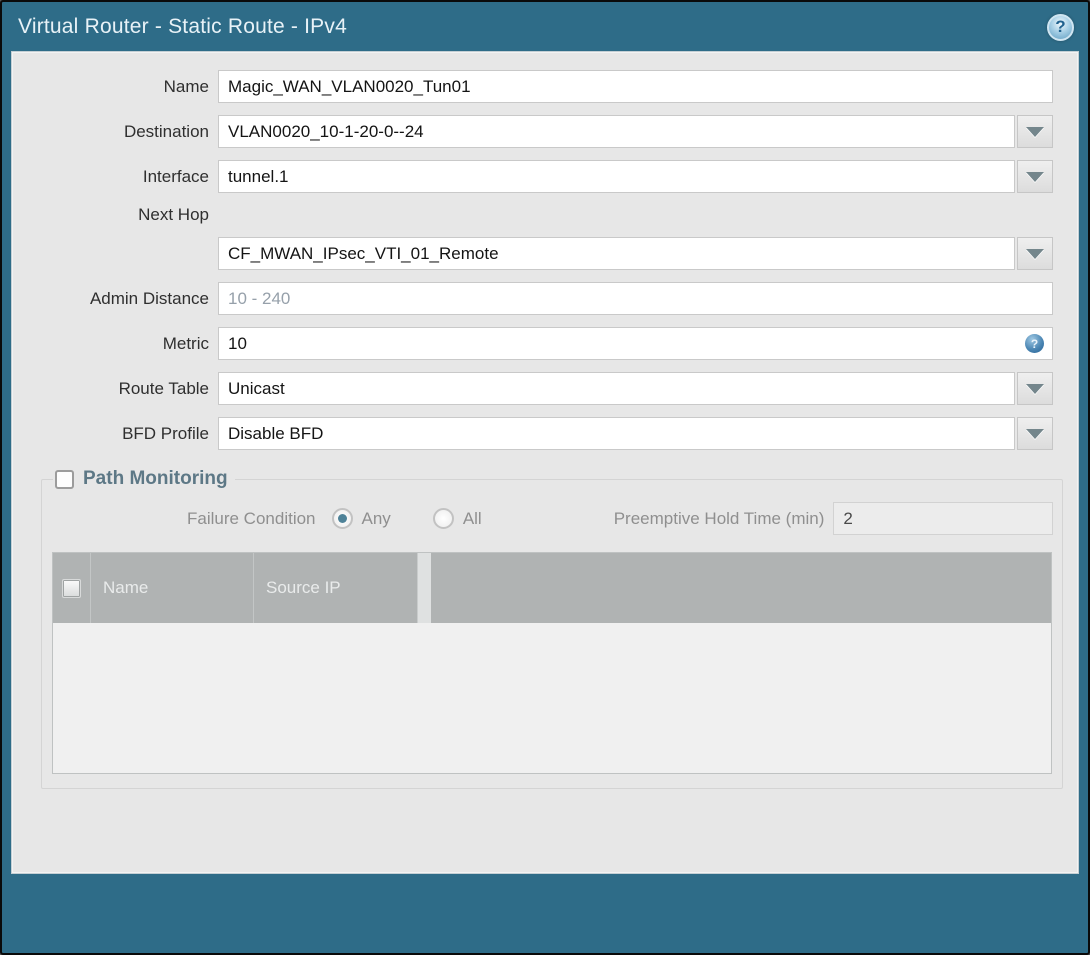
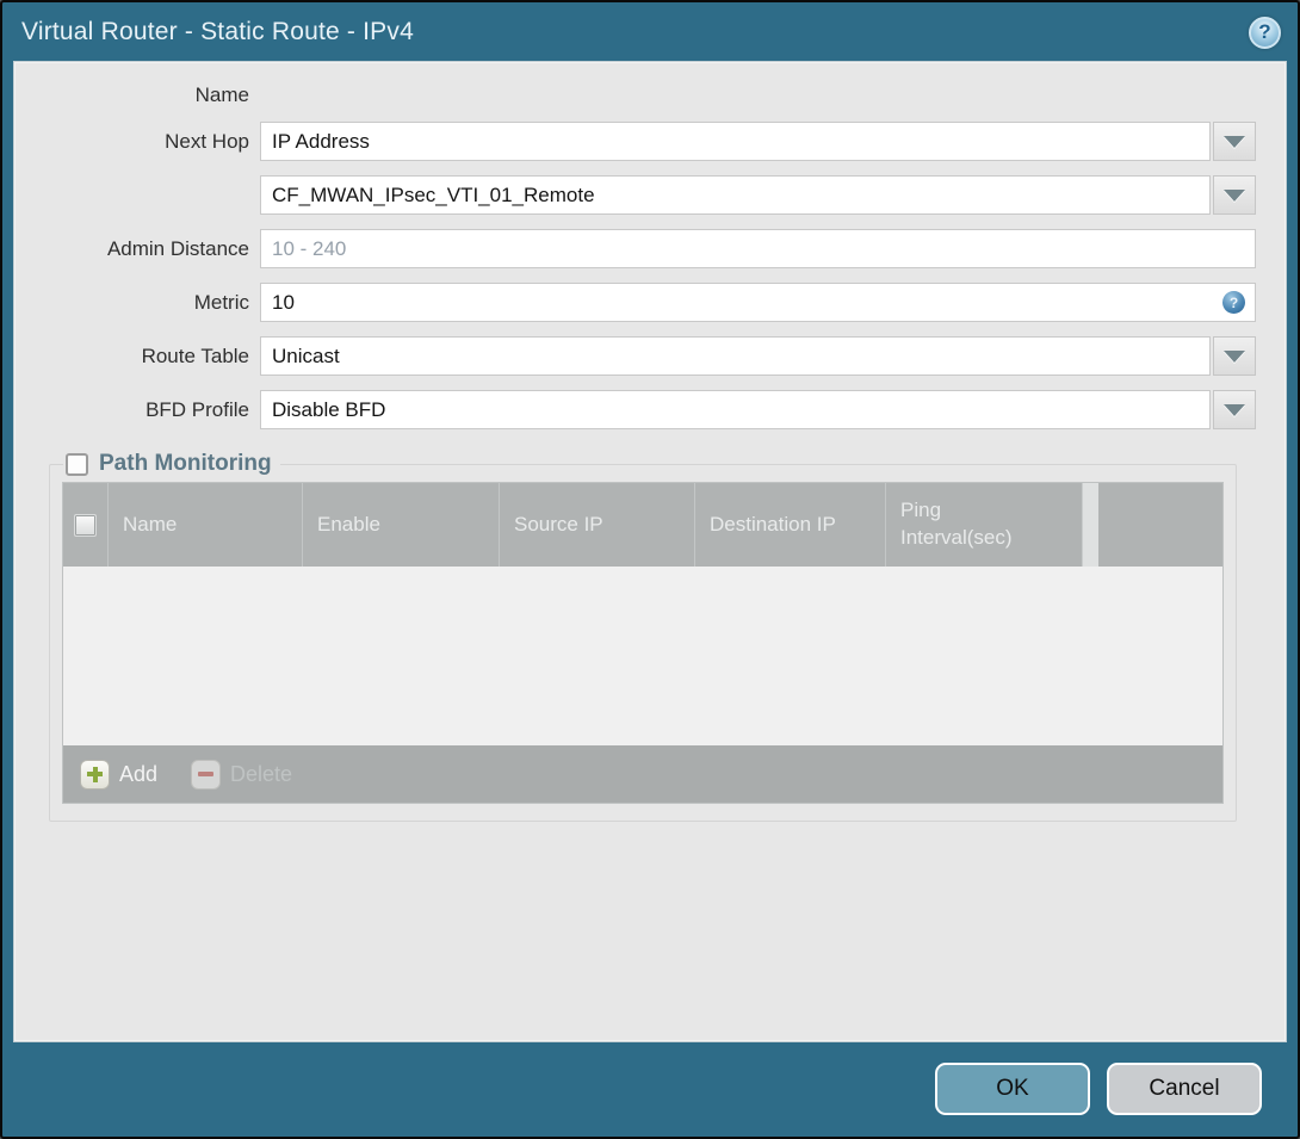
  Virtual Router - Static Route - IPv4
  ?
  Name
- Magic_WAN_VLAN0020_Tun01
- Destination
- VLAN0020_10-1-20-0--24
- Interface
- tunnel.1
  Next Hop
+ IP Address
  CF_MWAN_IPsec_VTI_01_Remote
  Admin Distance
  10 - 240
  Metric
  10
  ?
  Route Table
  Unicast
  BFD Profile
  Disable BFD
  Path Monitoring
- Failure Condition
- Any
- All
- Preemptive Hold Time (min)
- 2
  Name
+ Enable
  Source IP
+ Destination IP
+ Ping Interval(sec)
+ Add
+ OK
+ Cancel
